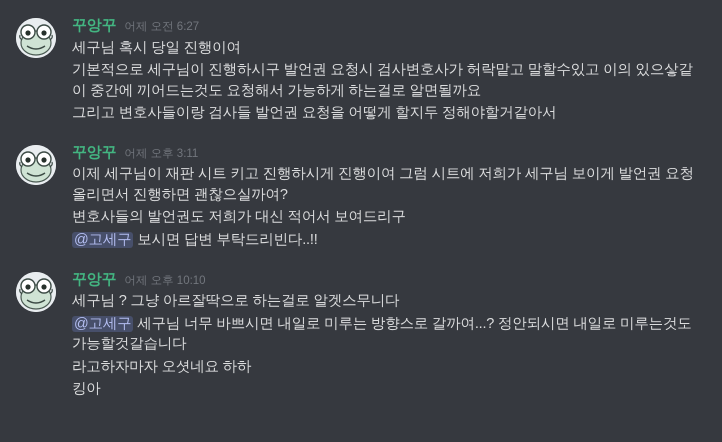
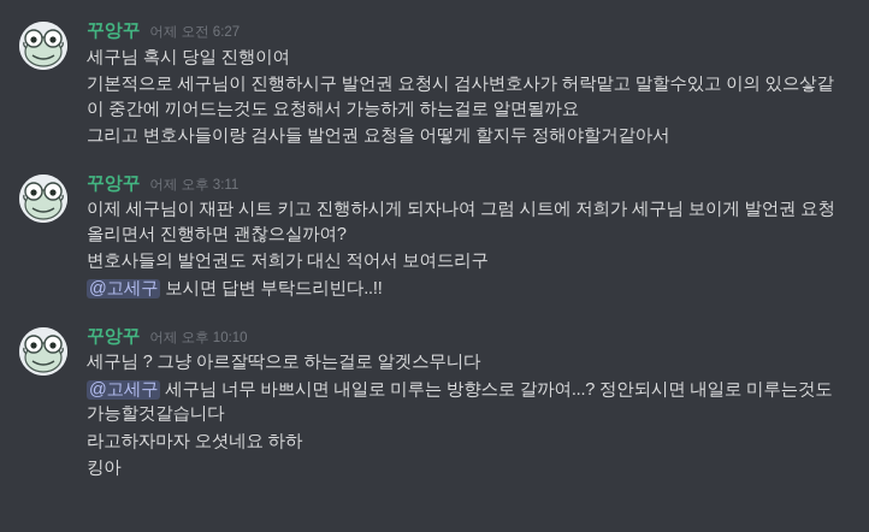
  꾸앙꾸
  어제 오전 6:27
  세구님 혹시 당일 진행이여
  기본적으로 세구님이 진행하시구 발언권 요청시 검사변호사가 허락맡고 말할수있고 이의 있으샇같이 중간에 끼어드는것도 요청해서 가능하게 하는걸로 알면될까요
  그리고 변호사들이랑 검사들 발언권 요청을 어떻게 할지두 정해야할거같아서
  꾸앙꾸
  어제 오후 3:11
- 이제 세구님이 재판 시트 키고 진행하시게 진행이여 그럼 시트에 저희가 세구님 보이게 발언권 요청 올리면서 진행하면 괜찮으실까여?
+ 이제 세구님이 재판 시트 키고 진행하시게 되자나여 그럼 시트에 저희가 세구님 보이게 발언권 요청 올리면서 진행하면 괜찮으실까여?
  변호사들의 발언권도 저희가 대신 적어서 보여드리구
  @고세구 보시면 답변 부탁드리빈다..!!
  꾸앙꾸
  어제 오후 10:10
  세구님 ? 그냥 아르잘딱으로 하는걸로 알겟스무니다
  @고세구 세구님 너무 바쁘시면 내일로 미루는 방향스로 갈까여...? 정안되시면 내일로 미루는것도 가능할것갈습니다
  라고하자마자 오셧네요 하하
  킹아
